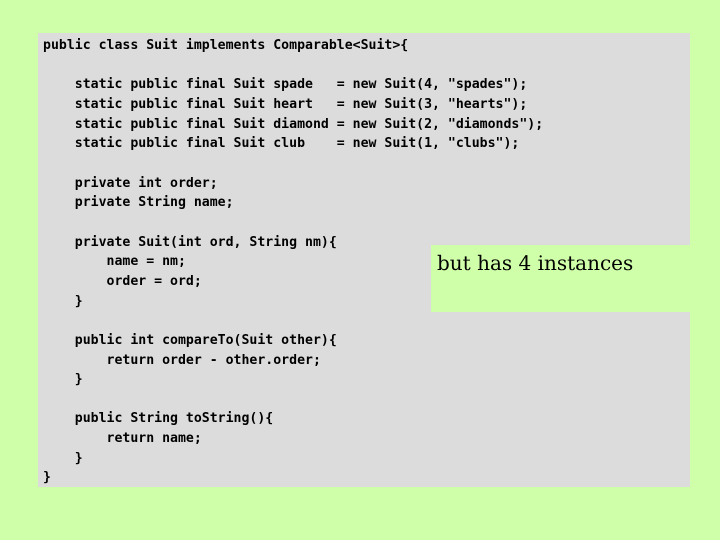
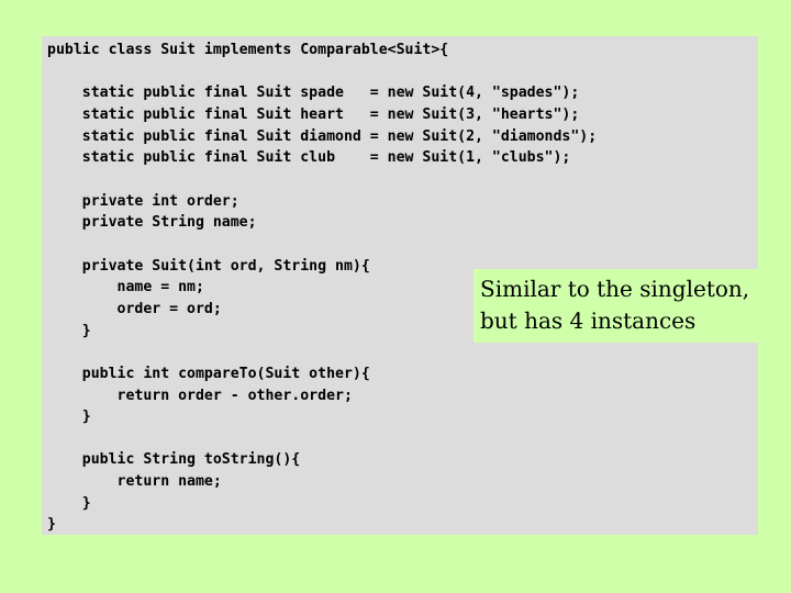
  public class Suit implements Comparable<Suit>{
  static public final Suit spade = new Suit(4, "spades");
  static public final Suit heart = new Suit(3, "hearts");
  static public final Suit diamond = new Suit(2, "diamonds");
  static public final Suit club = new Suit(1, "clubs");
  private int order;
  private String name;
  private Suit(int ord, String nm){
  name = nm;
  order = ord;
  }
  public int compareTo(Suit other){
  return order - other.order;
  }
  public String toString(){
  return name;
  }
  }
+ Similar to the singleton,
  but has 4 instances
